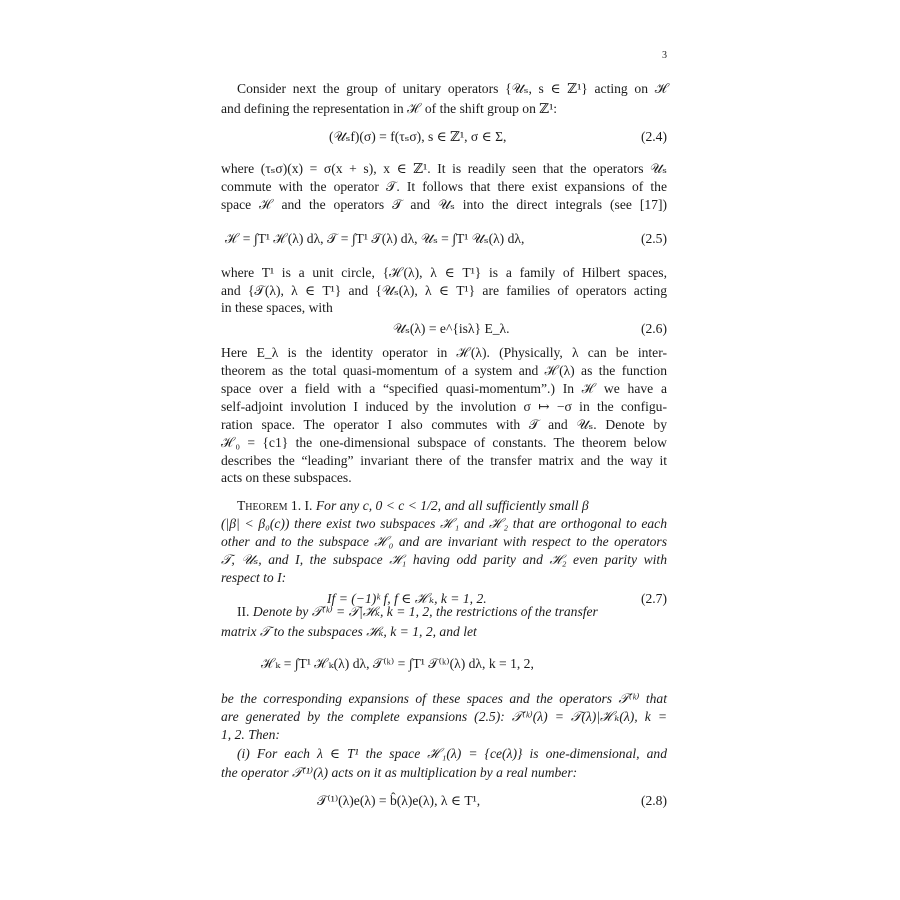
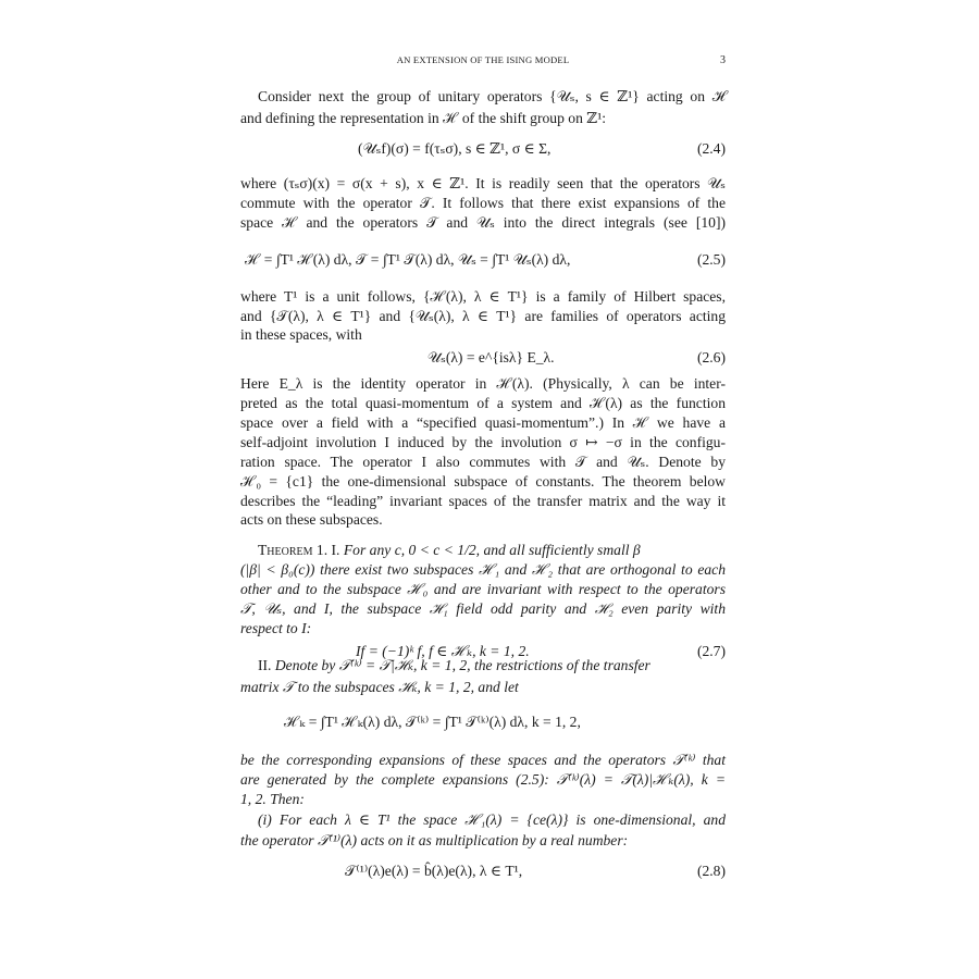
+ AN EXTENSION OF THE ISING MODEL
  3
  Consider next the group of unitary operators {𝒰ₛ, s ∈ ℤ¹} acting on ℋ
  and defining the representation in ℋ of the shift group on ℤ¹:
  (𝒰ₛf)(σ) = f(τₛσ), s ∈ ℤ¹, σ ∈ Σ,
  (2.4)
  where (τₛσ)(x) = σ(x + s), x ∈ ℤ¹. It is readily seen that the operators 𝒰ₛ
  commute with the operator 𝒯. It follows that there exist expansions of the
- space ℋ and the operators 𝒯 and 𝒰ₛ into the direct integrals (see [17])
+ space ℋ and the operators 𝒯 and 𝒰ₛ into the direct integrals (see [10])
  ℋ = ∫T¹ ℋ(λ) dλ, 𝒯 = ∫T¹ 𝒯(λ) dλ, 𝒰ₛ = ∫T¹ 𝒰ₛ(λ) dλ,
  (2.5)
- where T¹ is a unit circle, {ℋ(λ), λ ∈ T¹} is a family of Hilbert spaces,
+ where T¹ is a unit follows, {ℋ(λ), λ ∈ T¹} is a family of Hilbert spaces,
  and {𝒯(λ), λ ∈ T¹} and {𝒰ₛ(λ), λ ∈ T¹} are families of operators acting
  in these spaces, with
  𝒰ₛ(λ) = e^{isλ} E_λ.
  (2.6)
  Here E_λ is the identity operator in ℋ(λ). (Physically, λ can be inter-
- theorem as the total quasi-momentum of a system and ℋ(λ) as the function
+ preted as the total quasi-momentum of a system and ℋ(λ) as the function
  space over a field with a “specified quasi-momentum”.) In ℋ we have a
  self-adjoint involution I induced by the involution σ ↦ −σ in the configu-
  ration space. The operator I also commutes with 𝒯 and 𝒰ₛ. Denote by
  ℋ₀ = {c1} the one-dimensional subspace of constants. The theorem below
- describes the “leading” invariant there of the transfer matrix and the way it
+ describes the “leading” invariant spaces of the transfer matrix and the way it
  acts on these subspaces.
  Theorem 1. I. For any c, 0 < c < 1/2, and all sufficiently small β
  (|β| < β₀(c)) there exist two subspaces ℋ₁ and ℋ₂ that are orthogonal to each
  other and to the subspace ℋ₀ and are invariant with respect to the operators
- 𝒯, 𝒰ₛ, and I, the subspace ℋ₁ having odd parity and ℋ₂ even parity with
+ 𝒯, 𝒰ₛ, and I, the subspace ℋ₁ field odd parity and ℋ₂ even parity with
  respect to I:
  If = (−1)ᵏ f, f ∈ ℋₖ, k = 1, 2.
  (2.7)
  II. Denote by 𝒯⁽ᵏ⁾ = 𝒯|ℋₖ, k = 1, 2, the restrictions of the transfer
  matrix 𝒯 to the subspaces ℋₖ, k = 1, 2, and let
  ℋₖ = ∫T¹ ℋₖ(λ) dλ, 𝒯⁽ᵏ⁾ = ∫T¹ 𝒯⁽ᵏ⁾(λ) dλ, k = 1, 2,
  be the corresponding expansions of these spaces and the operators 𝒯⁽ᵏ⁾ that
  are generated by the complete expansions (2.5): 𝒯⁽ᵏ⁾(λ) = 𝒯(λ)|ℋₖ(λ), k =
  1, 2. Then:
  (i) For each λ ∈ T¹ the space ℋ₁(λ) = {ce(λ)} is one-dimensional, and
  the operator 𝒯⁽¹⁾(λ) acts on it as multiplication by a real number:
  𝒯⁽¹⁾(λ)e(λ) = b̂(λ)e(λ), λ ∈ T¹,
  (2.8)
